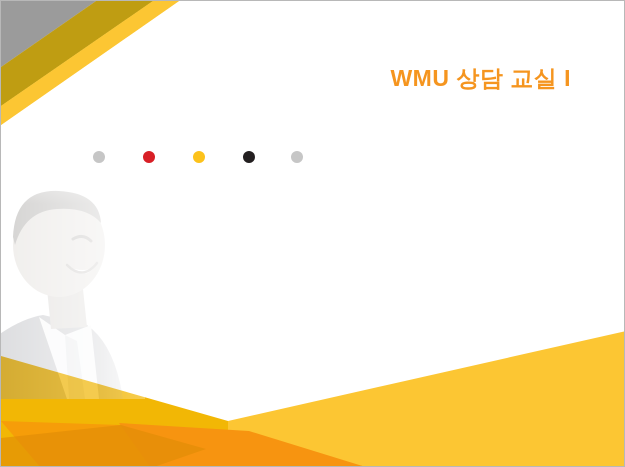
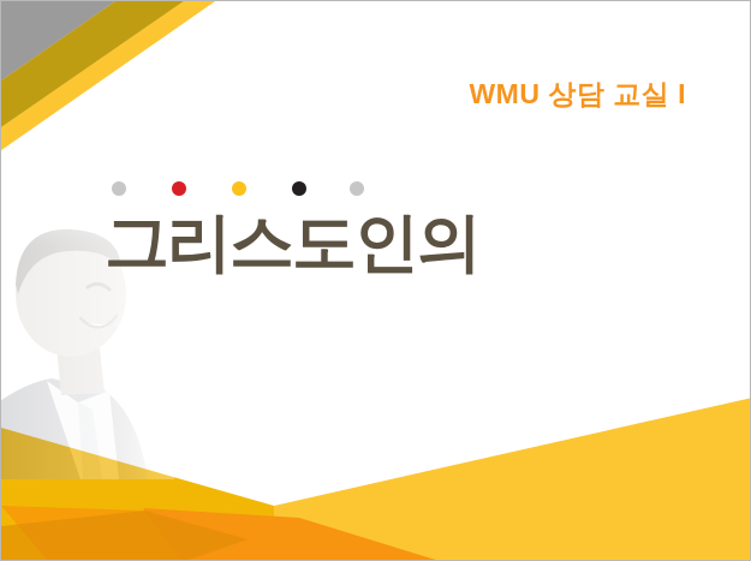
  WMU 상담 교실 I
+ 그리스도인의
